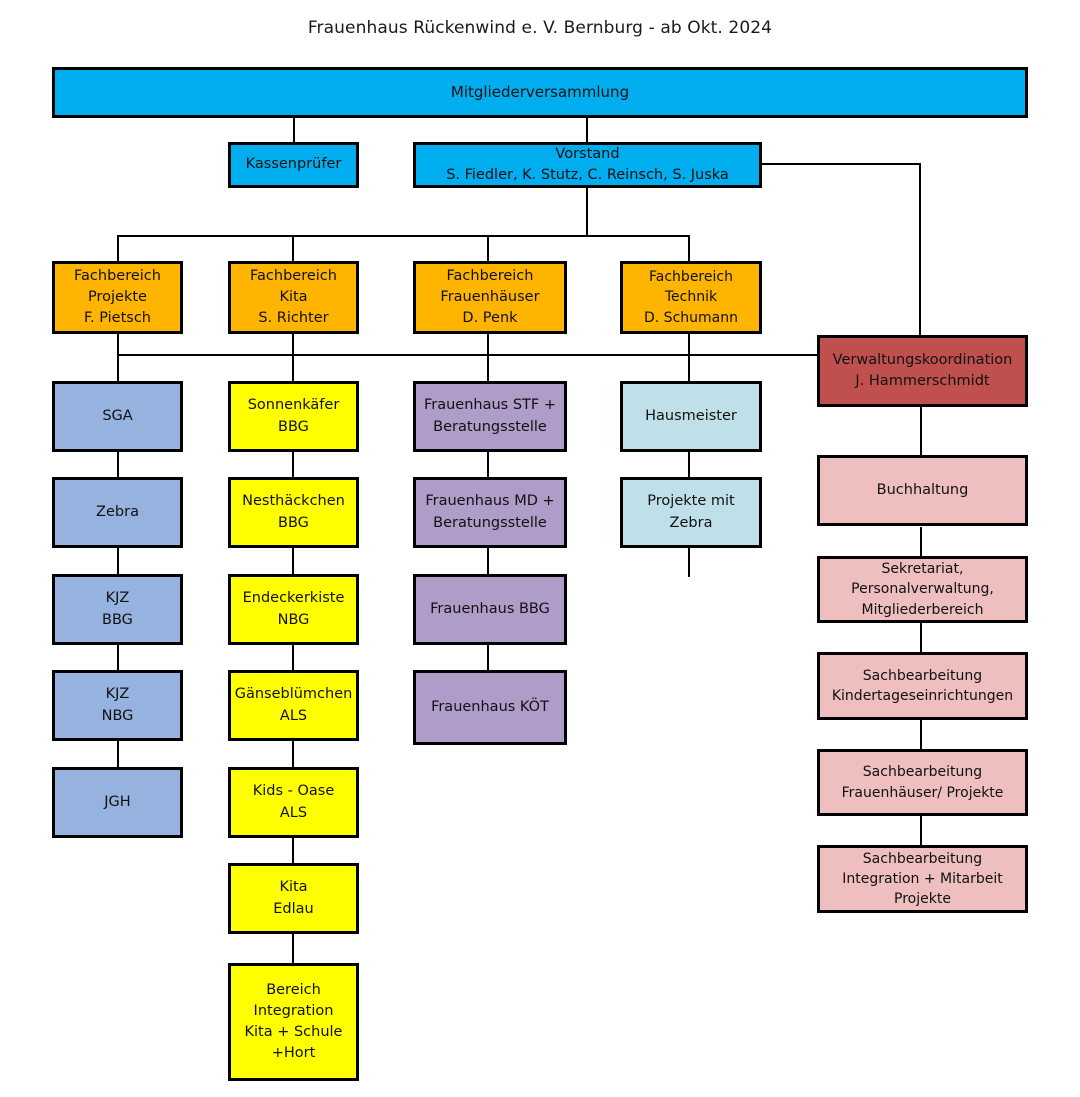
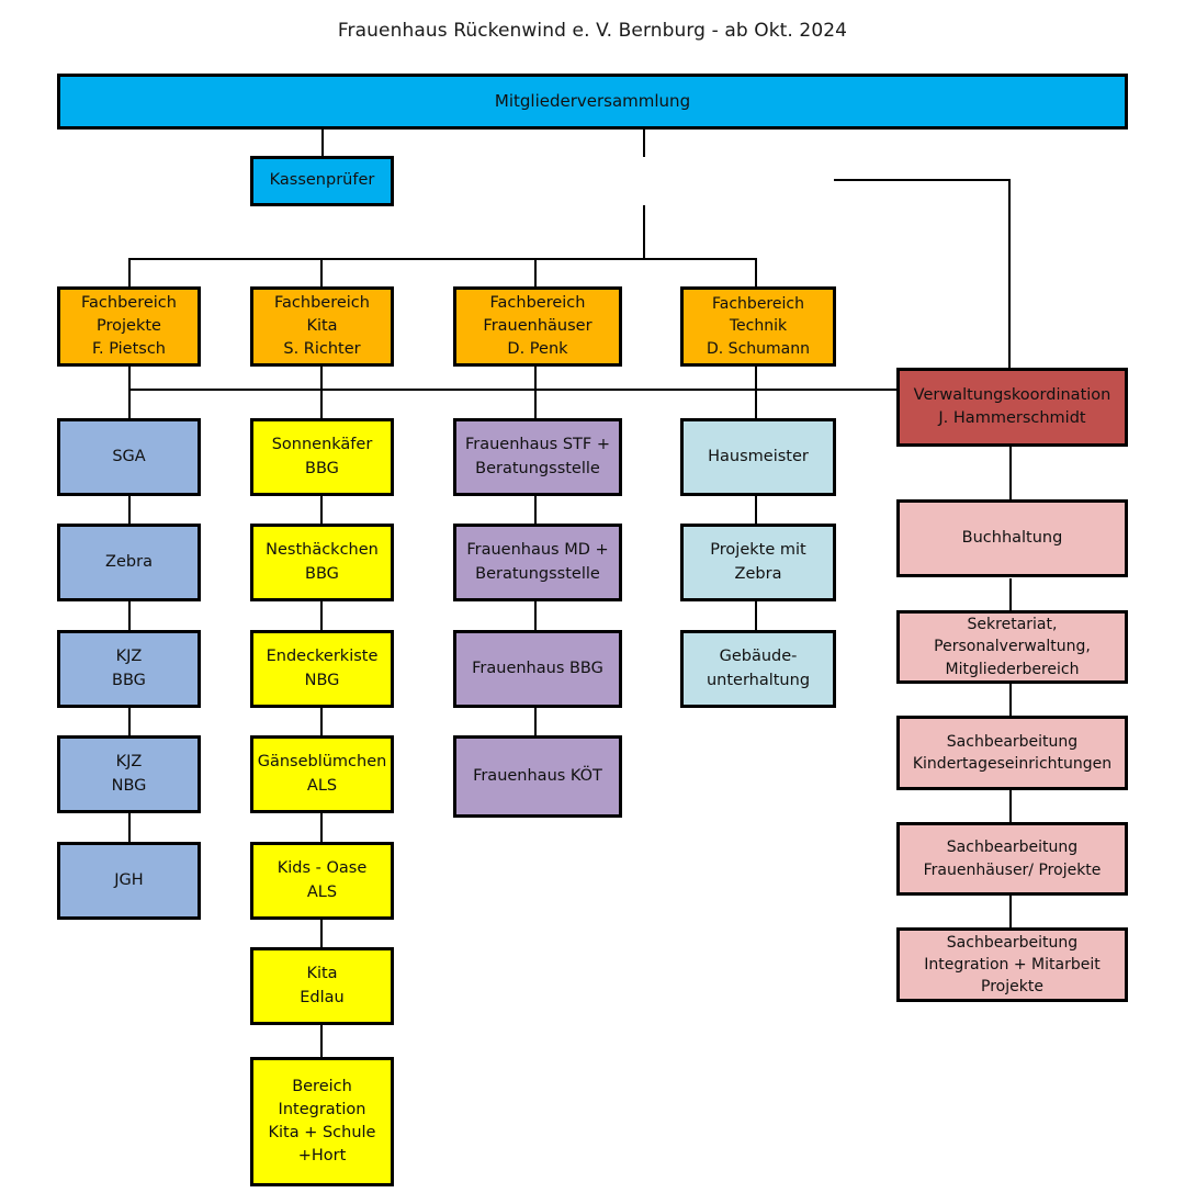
  Frauenhaus Rückenwind e. V. Bernburg - ab Okt. 2024
  Mitgliederversammlung
  Kassenprüfer
- Vorstand
- S. Fiedler, K. Stutz, C. Reinsch, S. Juska
  Fachbereich
  Projekte
  F. Pietsch
  Fachbereich
  Kita
  S. Richter
  Fachbereich
  Frauenhäuser
  D. Penk
  Fachbereich Technik
  D. Schumann
  Verwaltungskoordination
  J. Hammerschmidt
  SGA
  Zebra
  KJZ
  BBG
  KJZ
  NBG
  JGH
  Sonnenkäfer
  BBG
  Nesthäckchen
  BBG
  Endeckerkiste
  NBG
  Gänseblümchen
  ALS
  Kids - Oase
  ALS
  Kita
  Edlau
  Bereich Integration
  Kita + Schule
  +Hort
  Frauenhaus STF +
  Beratungsstelle
  Frauenhaus MD +
  Beratungsstelle
  Frauenhaus BBG
  Frauenhaus KÖT
  Hausmeister
  Projekte mit Zebra
+ Gebäude-
+ unterhaltung
  Buchhaltung
  Sekretariat, Personalverwaltung,
  Mitgliederbereich
  Sachbearbeitung
  Kindertageseinrichtungen
  Sachbearbeitung
  Frauenhäuser/ Projekte
  Sachbearbeitung
  Integration + Mitarbeit Projekte
